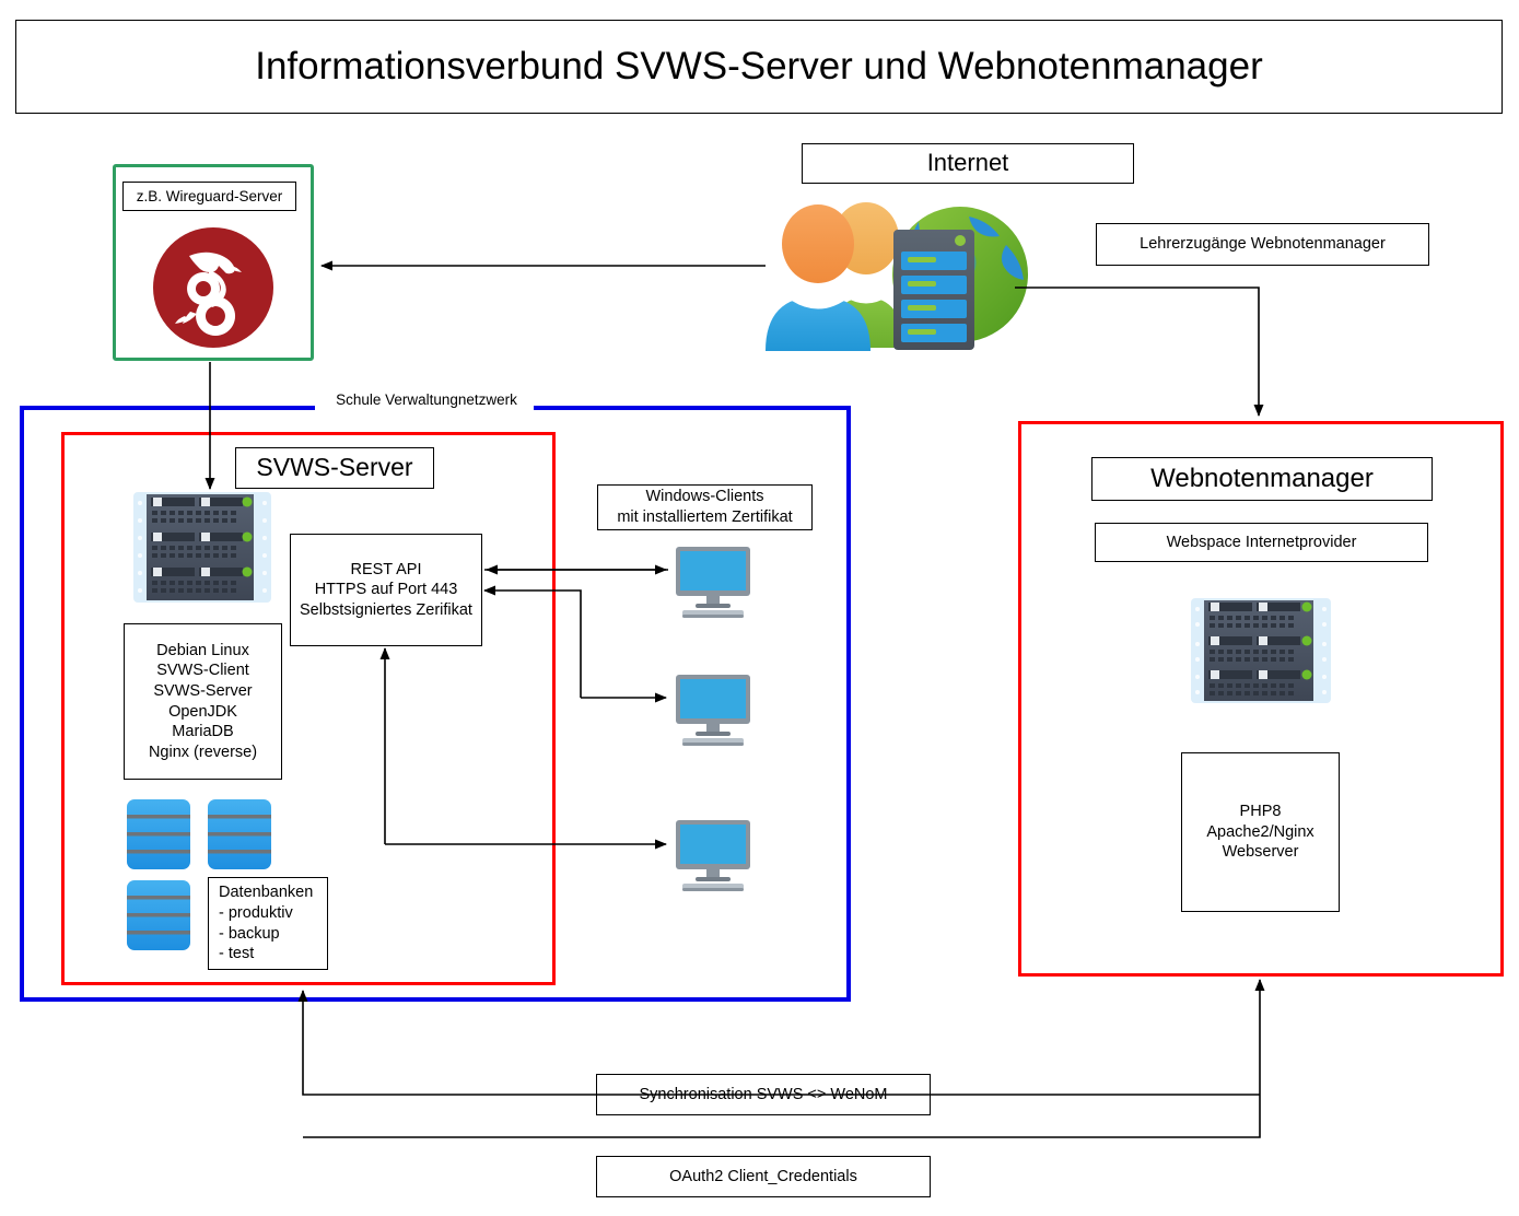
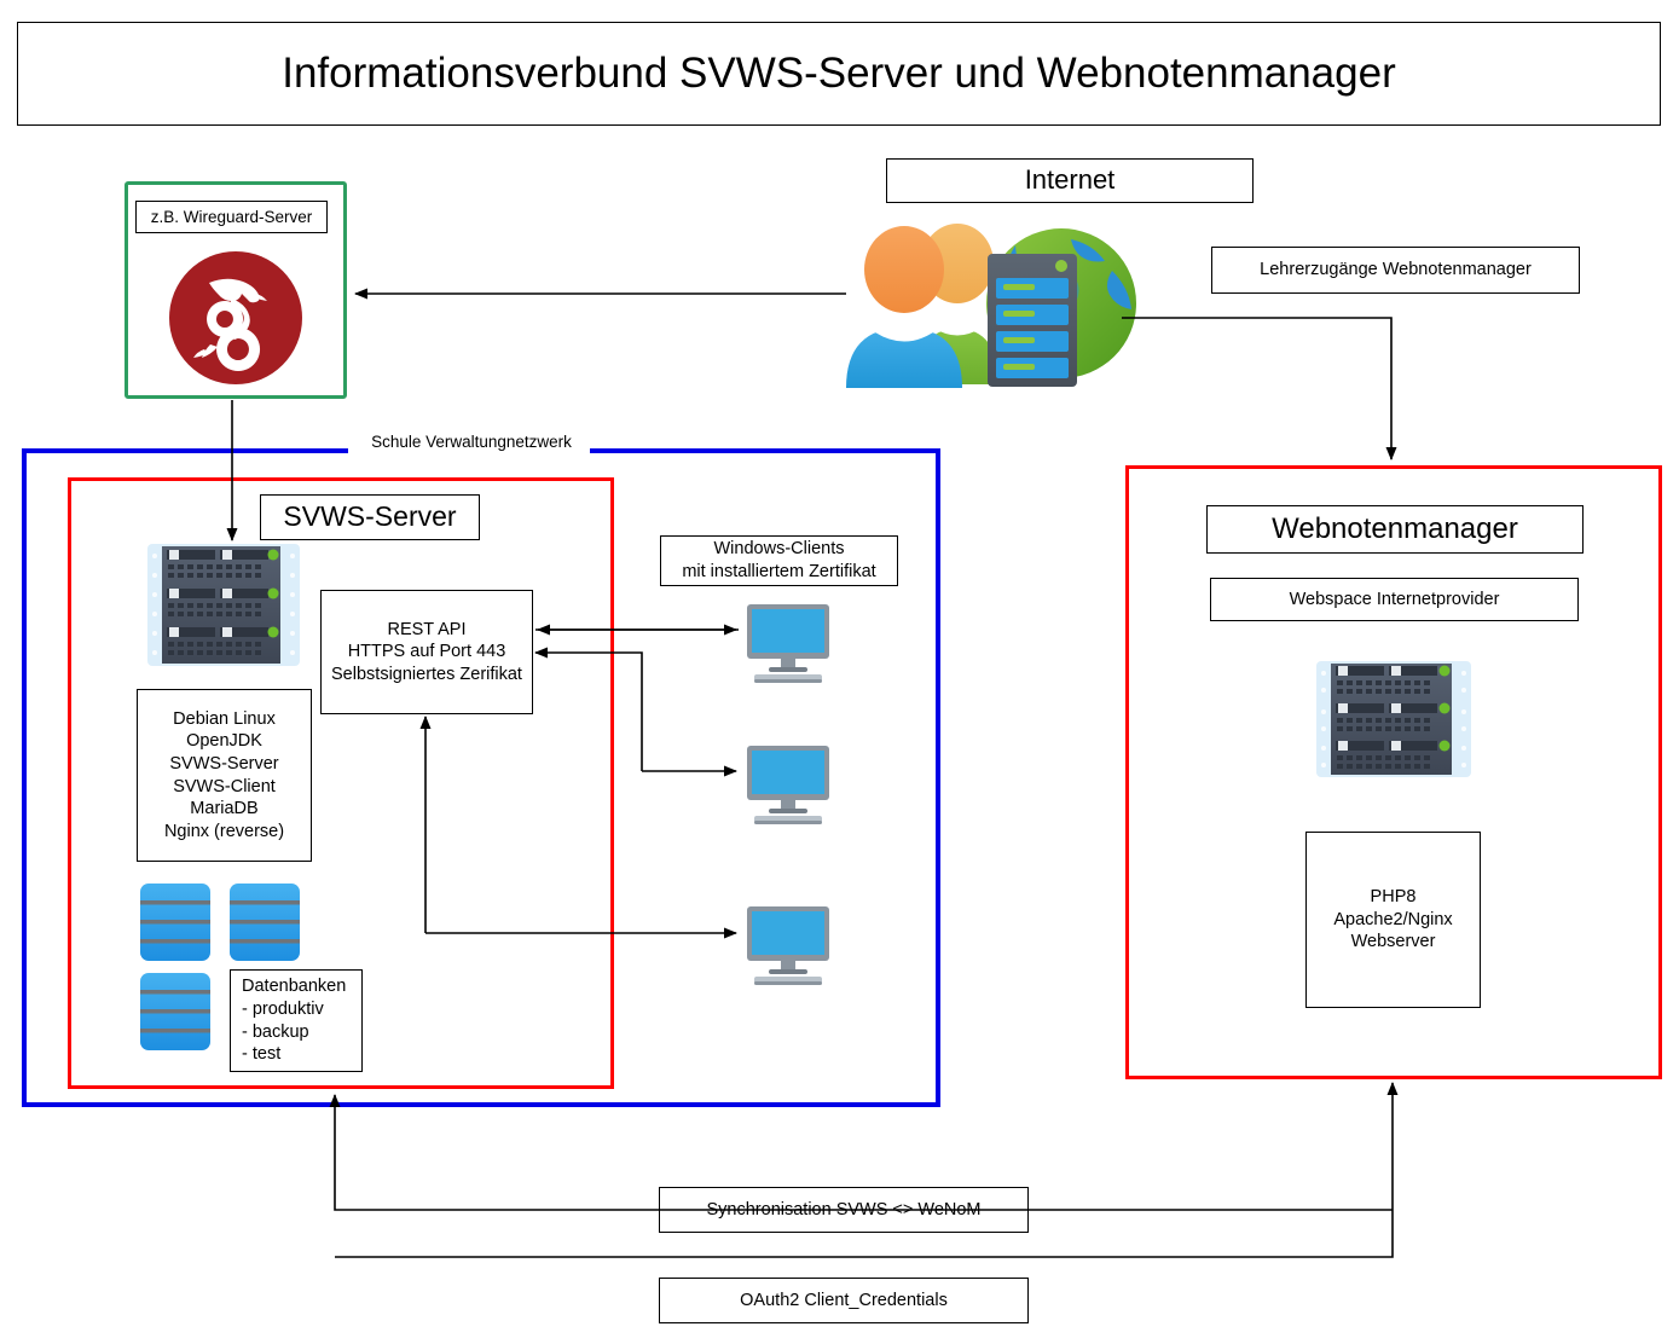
  Informationsverbund SVWS-Server und Webnotenmanager
  z.B. Wireguard-Server
  Internet
  Lehrerzugänge Webnotenmanager
  Schule Verwaltungnetzwerk
  SVWS-Server
  Debian Linux
- SVWS-Client
+ OpenJDK
  SVWS-Server
- OpenJDK
+ SVWS-Client
  MariaDB
  Nginx (reverse)
  REST API
  HTTPS auf Port 443
  Selbstsigniertes Zerifikat
  Datenbanken
  - produktiv
  - backup
  - test
  Windows-Clients
  mit installiertem Zertifikat
  Webnotenmanager
  Webspace Internetprovider
  PHP8
  Apache2/Nginx
  Webserver
  OAuth2 Client_Credentials
